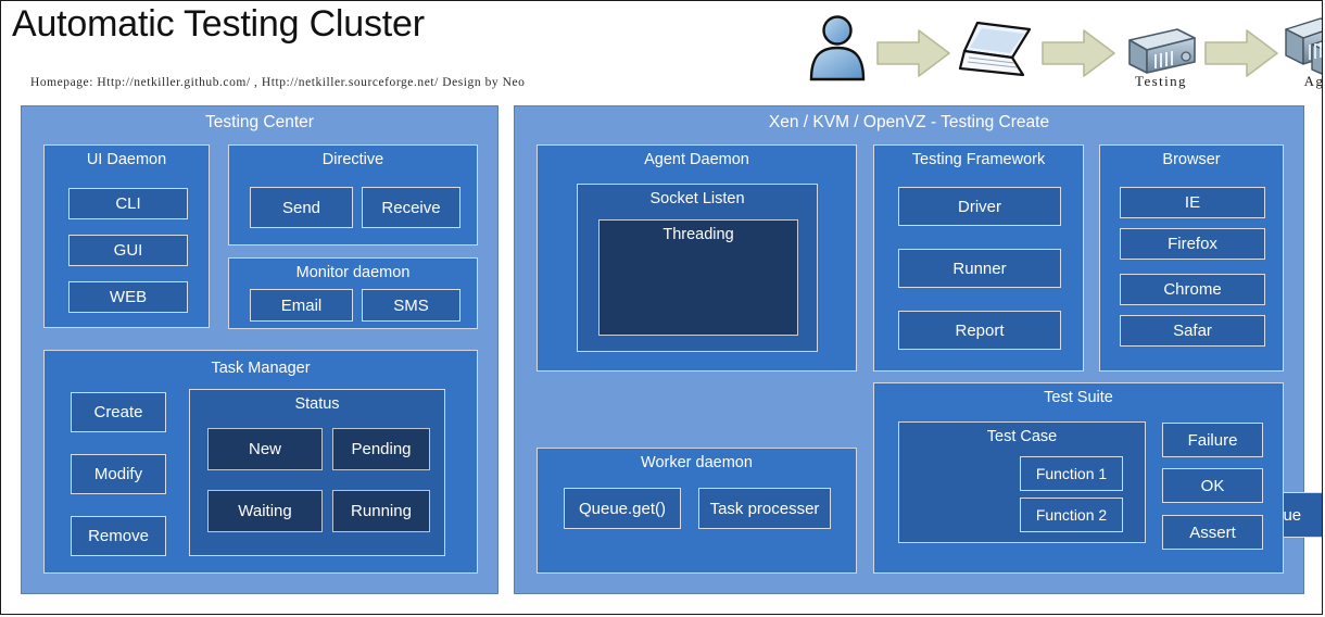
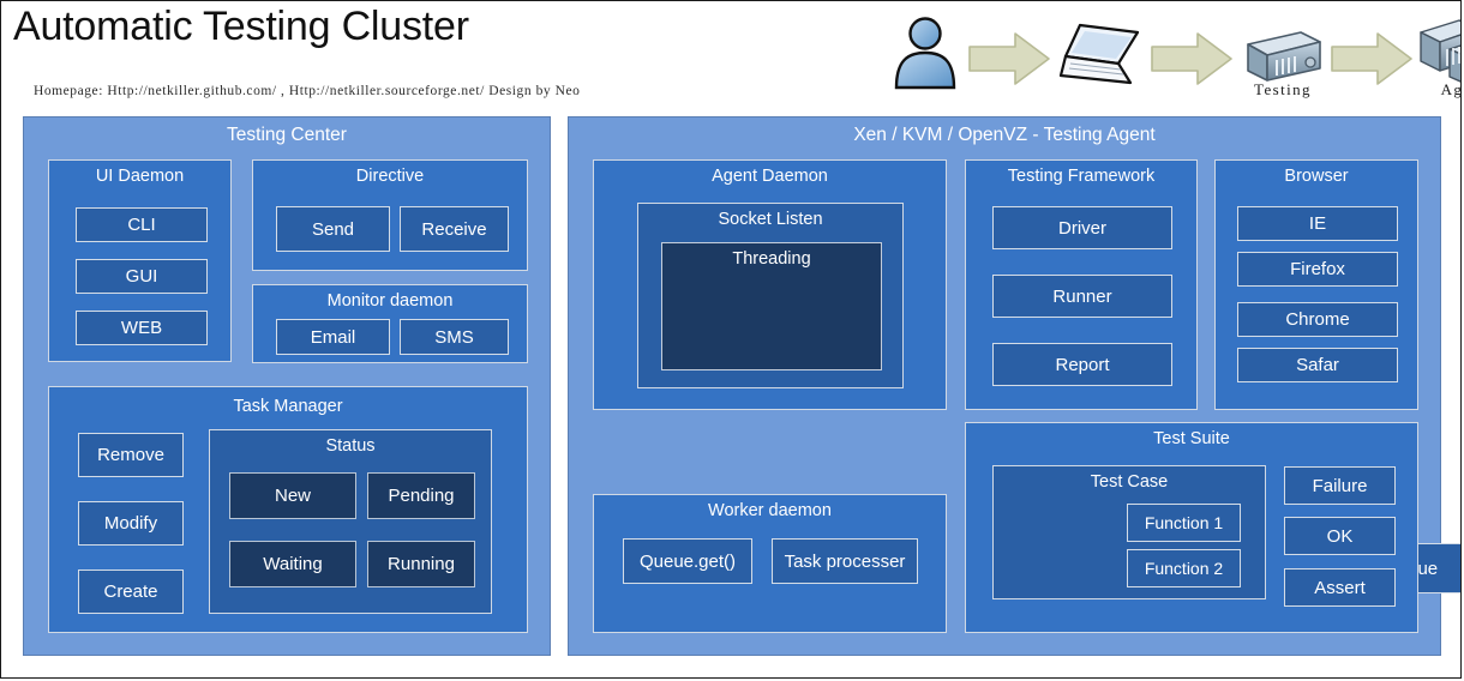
  Automatic Testing Cluster
  Homepage: Http://netkiller.github.com/ , Http://netkiller.sourceforge.net/ Design by Neo
  Testing
  Testing Center
  UI Daemon
  CLI
  GUI
  WEB
  Directive
  Send
  Receive
  Monitor daemon
  Email
  SMS
  Task Manager
- Create
+ Remove
  Modify
- Remove
+ Create
  Status
  New
  Pending
  Waiting
  Running
- Xen / KVM / OpenVZ - Testing Create
+ Xen / KVM / OpenVZ - Testing Agent
  Agent Daemon
  Socket Listen
  Threading
  Worker daemon
  Queue.get()
  Task processer
  Testing Framework
  Driver
  Runner
  Report
  Browser
  IE
  Firefox
  Chrome
  Safar
  Test Suite
  Test Case
  Function 1
  Function 2
  Failure
  OK
  Assert
